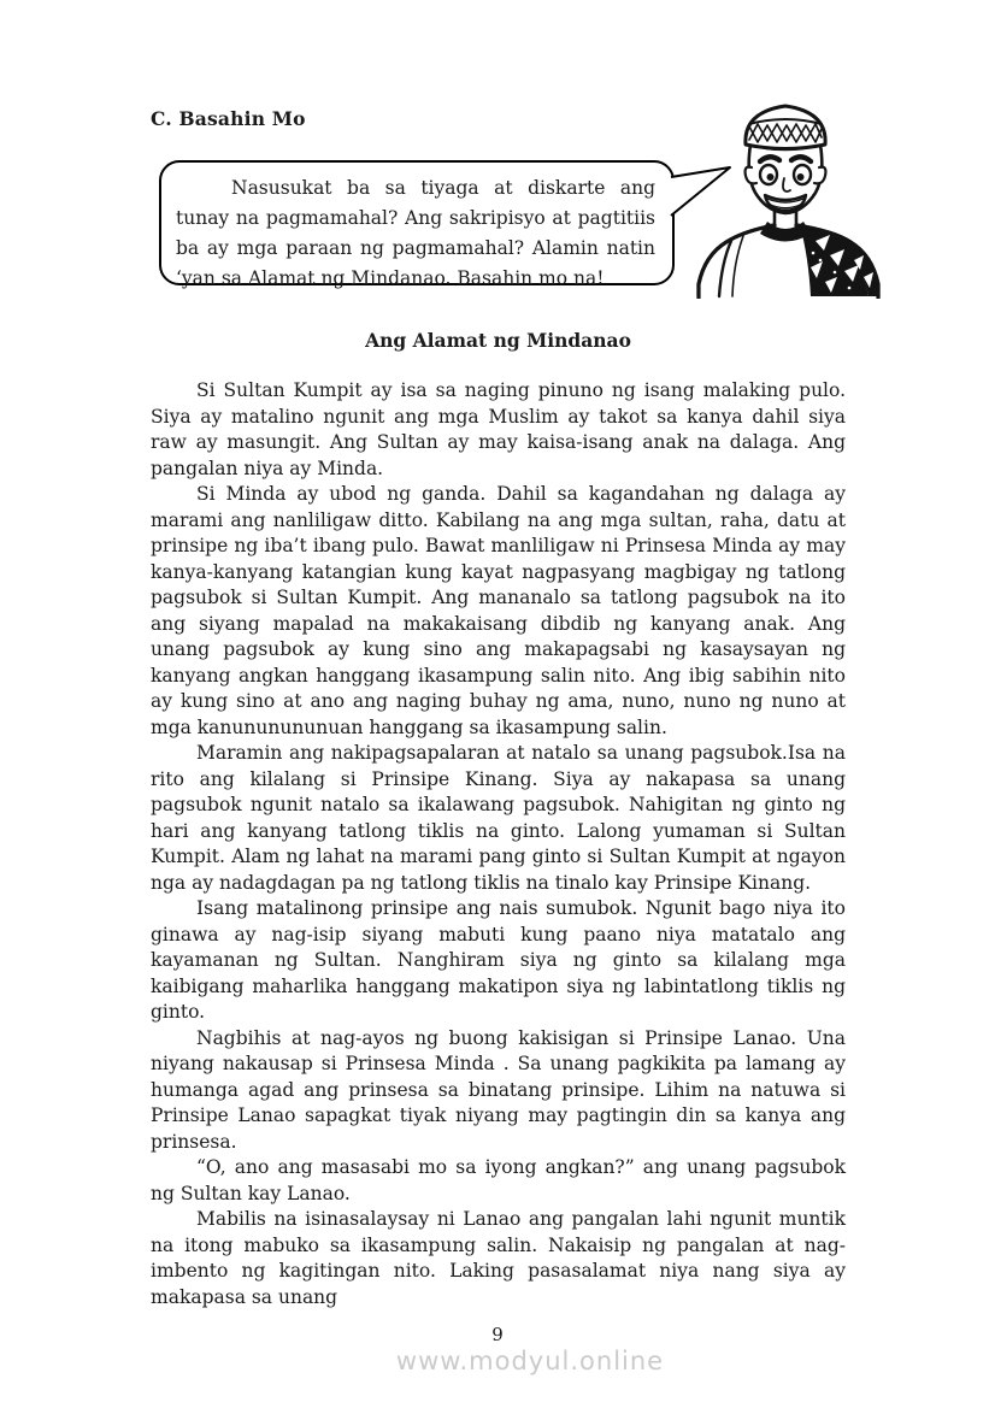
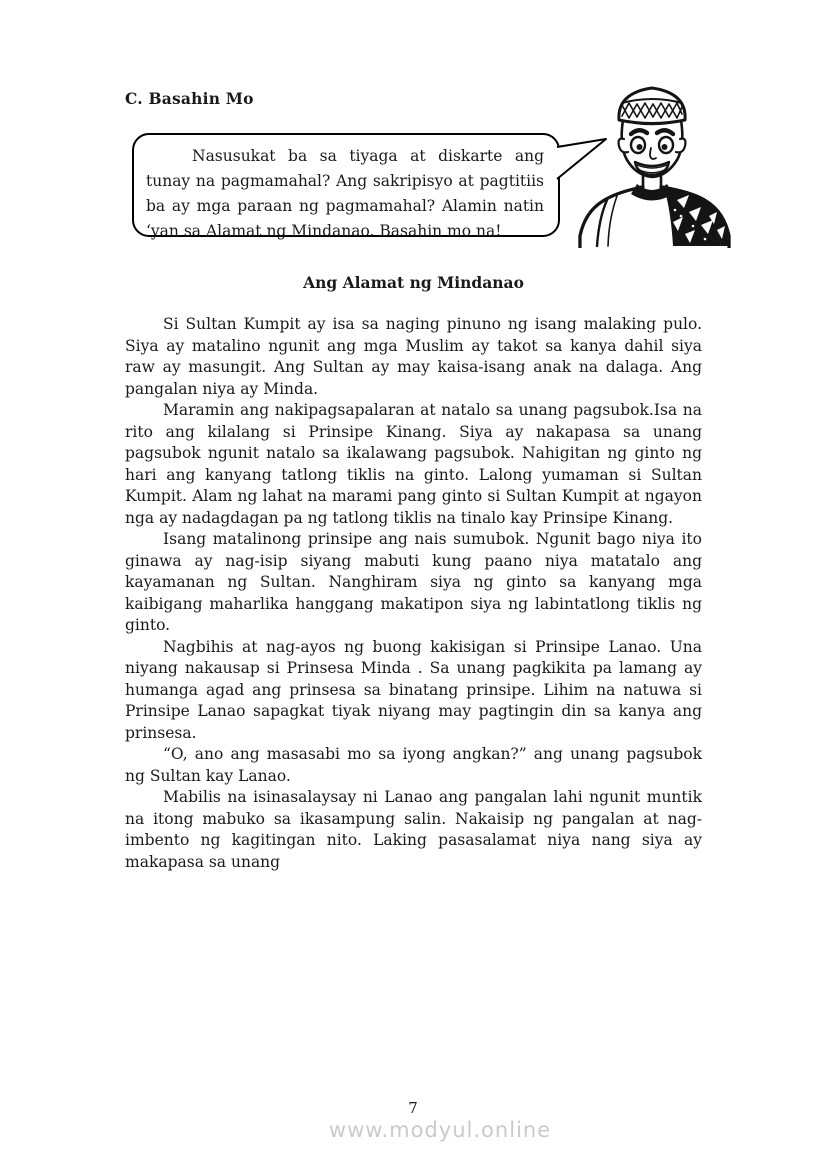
  C. Basahin Mo
  Nasusukat ba sa tiyaga at diskarte ang tunay na pagmamahal? Ang sakripisyo at pagtitiis ba ay mga paraan ng pagmamahal? Alamin natin ‘yan sa Alamat ng Mindanao. Basahin mo na!
  Ang Alamat ng Mindanao
  Si Sultan Kumpit ay isa sa naging pinuno ng isang malaking pulo. Siya ay matalino ngunit ang mga Muslim ay takot sa kanya dahil siya raw ay masungit. Ang Sultan ay may kaisa-isang anak na dalaga. Ang pangalan niya ay Minda.
- Si Minda ay ubod ng ganda. Dahil sa kagandahan ng dalaga ay marami ang nanliligaw ditto. Kabilang na ang mga sultan, raha, datu at prinsipe ng iba’t ibang pulo. Bawat manliligaw ni Prinsesa Minda ay may kanya-kanyang katangian kung kayat nagpasyang magbigay ng tatlong pagsubok si Sultan Kumpit. Ang mananalo sa tatlong pagsubok na ito ang siyang mapalad na makakaisang dibdib ng kanyang anak. Ang unang pagsubok ay kung sino ang makapagsabi ng kasaysayan ng kanyang angkan hanggang ikasampung salin nito. Ang ibig sabihin nito ay kung sino at ano ang naging buhay ng ama, nuno, nuno ng nuno at mga kanununununuan hanggang sa ikasampung salin.
  Maramin ang nakipagsapalaran at natalo sa unang pagsubok.Isa na rito ang kilalang si Prinsipe Kinang. Siya ay nakapasa sa unang pagsubok ngunit natalo sa ikalawang pagsubok. Nahigitan ng ginto ng hari ang kanyang tatlong tiklis na ginto. Lalong yumaman si Sultan Kumpit. Alam ng lahat na marami pang ginto si Sultan Kumpit at ngayon nga ay nadagdagan pa ng tatlong tiklis na tinalo kay Prinsipe Kinang.
- Isang matalinong prinsipe ang nais sumubok. Ngunit bago niya ito ginawa ay nag-isip siyang mabuti kung paano niya matatalo ang kayamanan ng Sultan. Nanghiram siya ng ginto sa kilalang mga kaibigang maharlika hanggang makatipon siya ng labintatlong tiklis ng ginto.
+ Isang matalinong prinsipe ang nais sumubok. Ngunit bago niya ito ginawa ay nag-isip siyang mabuti kung paano niya matatalo ang kayamanan ng Sultan. Nanghiram siya ng ginto sa kanyang mga kaibigang maharlika hanggang makatipon siya ng labintatlong tiklis ng ginto.
  Nagbihis at nag-ayos ng buong kakisigan si Prinsipe Lanao. Una niyang nakausap si Prinsesa Minda . Sa unang pagkikita pa lamang ay humanga agad ang prinsesa sa binatang prinsipe. Lihim na natuwa si Prinsipe Lanao sapagkat tiyak niyang may pagtingin din sa kanya ang prinsesa.
  “O, ano ang masasabi mo sa iyong angkan?” ang unang pagsubok ng Sultan kay Lanao.
  Mabilis na isinasalaysay ni Lanao ang pangalan lahi ngunit muntik na itong mabuko sa ikasampung salin. Nakaisip ng pangalan at nag-imbento ng kagitingan nito. Laking pasasalamat niya nang siya ay makapasa sa unang
- 9
+ 7
  www.modyul.online
